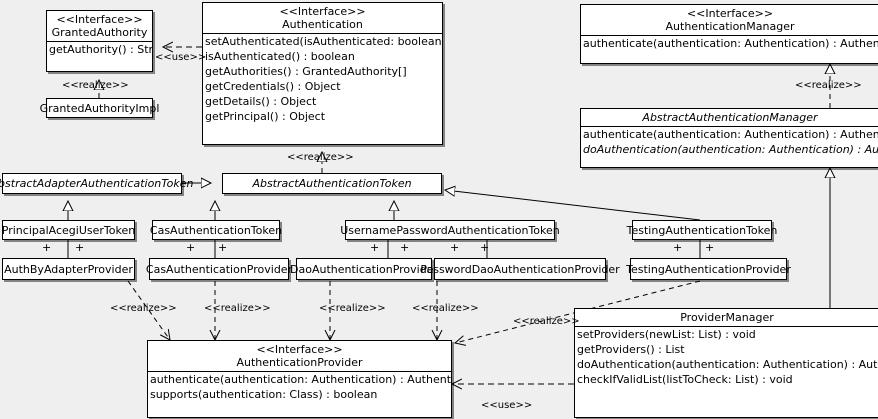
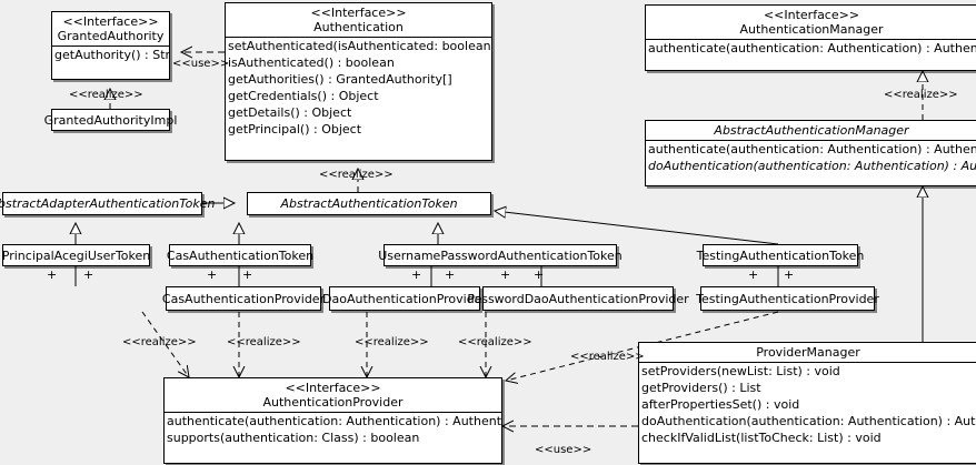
  <<Interface>>
  GrantedAuthority
  getAuthority() : Str
  GrantedAuthorityImpl
  <<Interface>>
  Authentication
  setAuthenticated(isAuthenticated: boolean
  isAuthenticated() : boolean
  getAuthorities() : GrantedAuthority[]
  getCredentials() : Object
  getDetails() : Object
  getPrincipal() : Object
  <<Interface>>
  AuthenticationManager
  authenticate(authentication: Authentication) : Authen
  AbstractAuthenticationManager
  authenticate(authentication: Authentication) : Authen
  doAuthentication(authentication: Authentication) : Au
  bstractAdapterAuthenticationToken
  AbstractAuthenticationToken
  PrincipalAcegiUserToken
  CasAuthenticationToken
  UsernamePasswordAuthenticationToken
  TestingAuthenticationToken
- AuthByAdapterProvider
  CasAuthenticationProvide
  DaoAuthenticationProvide
  PasswordDaoAuthenticationProvider
  TestingAuthenticationProvider
  <<Interface>>
  AuthenticationProvider
  authenticate(authentication: Authentication) : Authent
  supports(authentication: Class) : boolean
  ProviderManager
  setProviders(newList: List) : void
  getProviders() : List
+ afterPropertiesSet() : void
  doAuthentication(authentication: Authentication) : Aut
  checkIfValidList(listToCheck: List) : void
  <<use>>
  <<realize>>
  <<realize>>
  <<realize>>
  <<realize>>
  <<realize>>
  <<realize>>
  <<realize>>
  <<realize>>
  <<use>>
  +
  +
  +
  +
  +
  +
  +
  +
  +
  +
